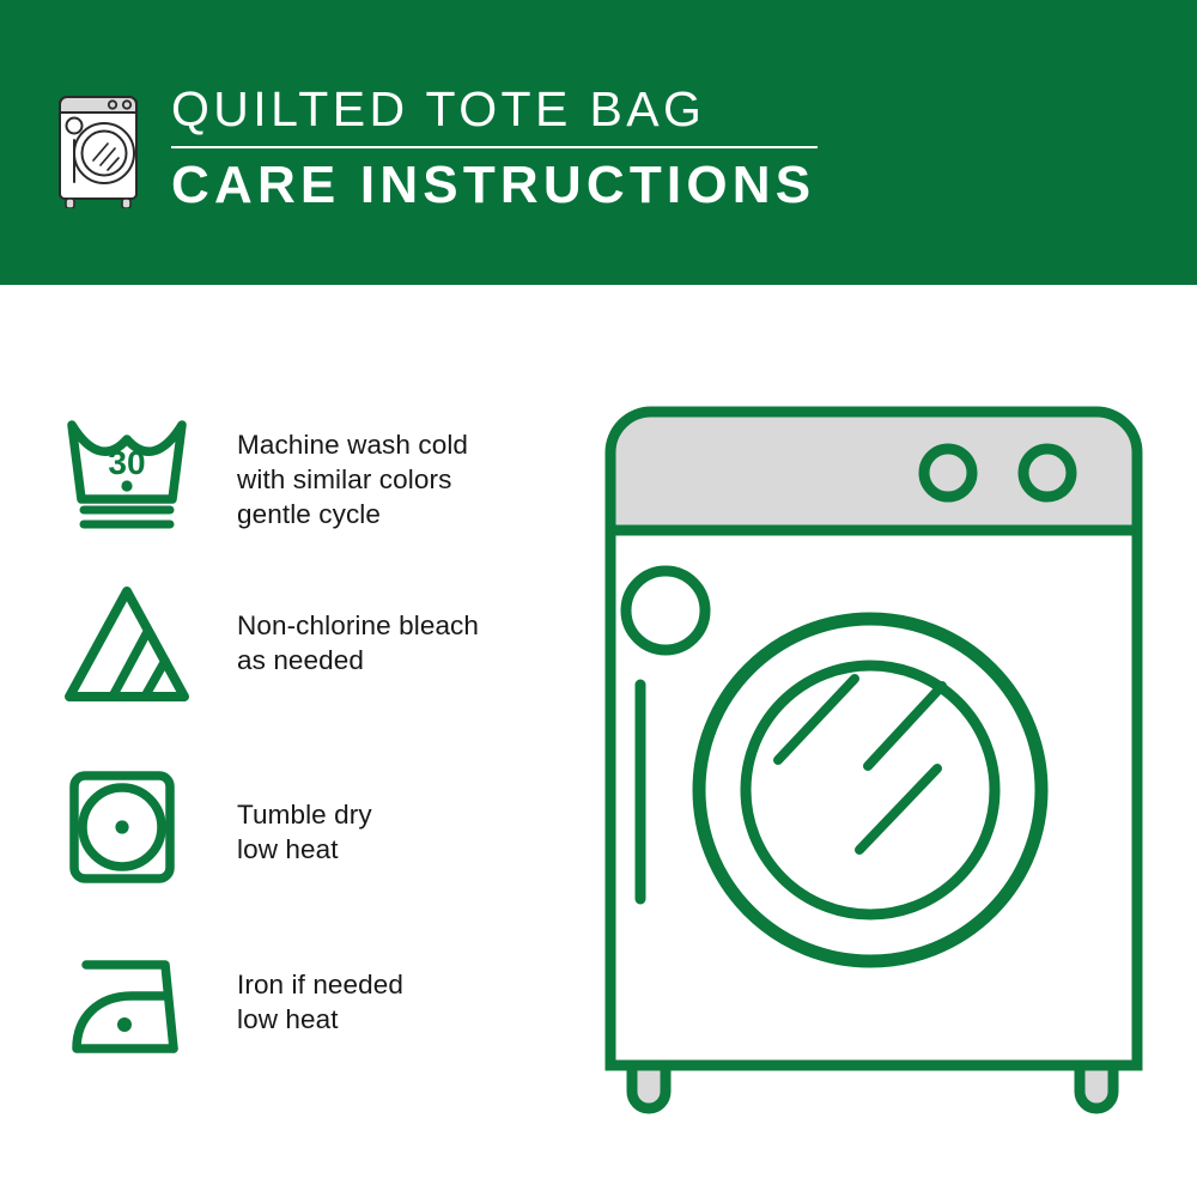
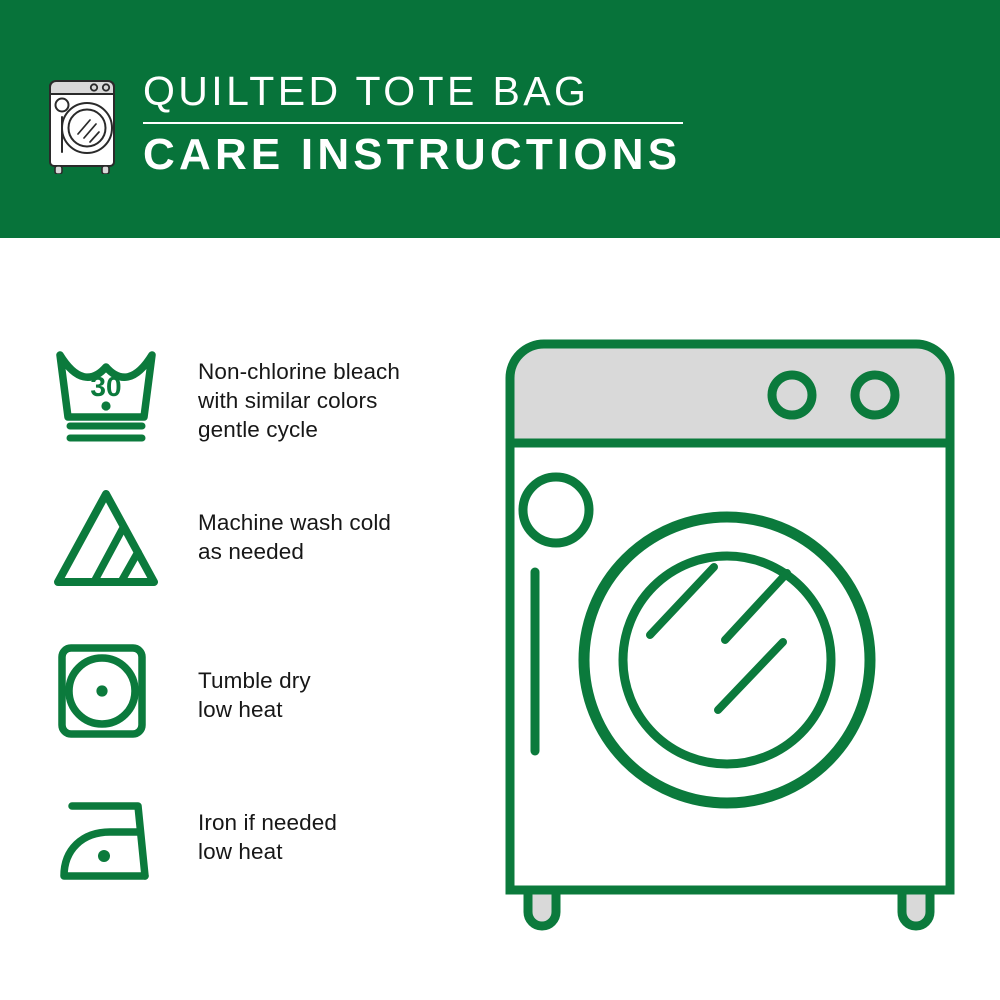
  QUILTED TOTE BAG
  CARE INSTRUCTIONS
  30
- Machine wash cold
+ Non-chlorine bleach
  with similar colors
  gentle cycle
- Non-chlorine bleach
+ Machine wash cold
  as needed
  Tumble dry
  low heat
  Iron if needed
  low heat
